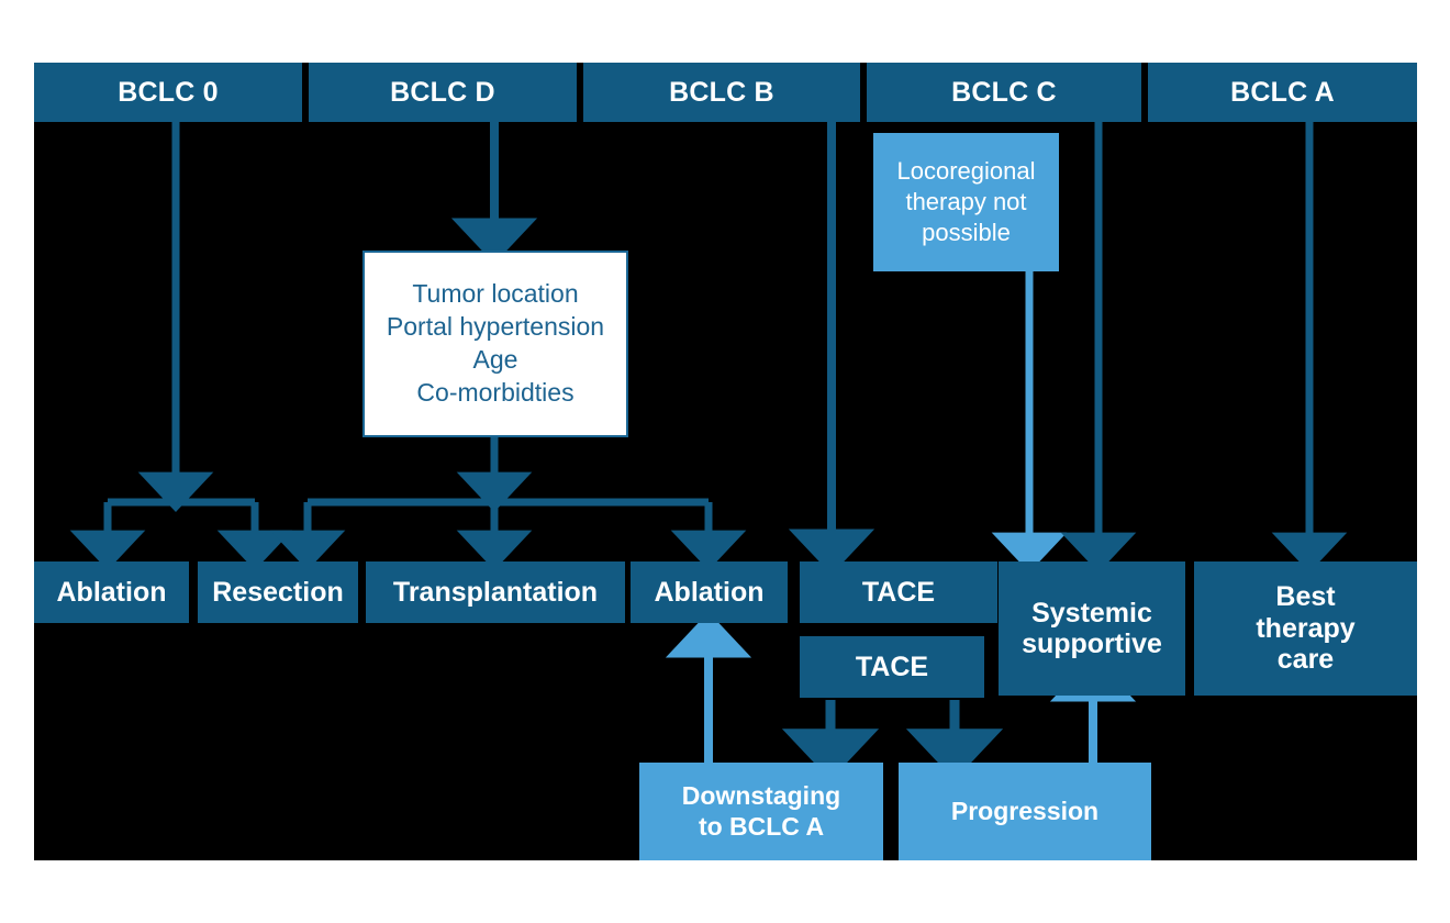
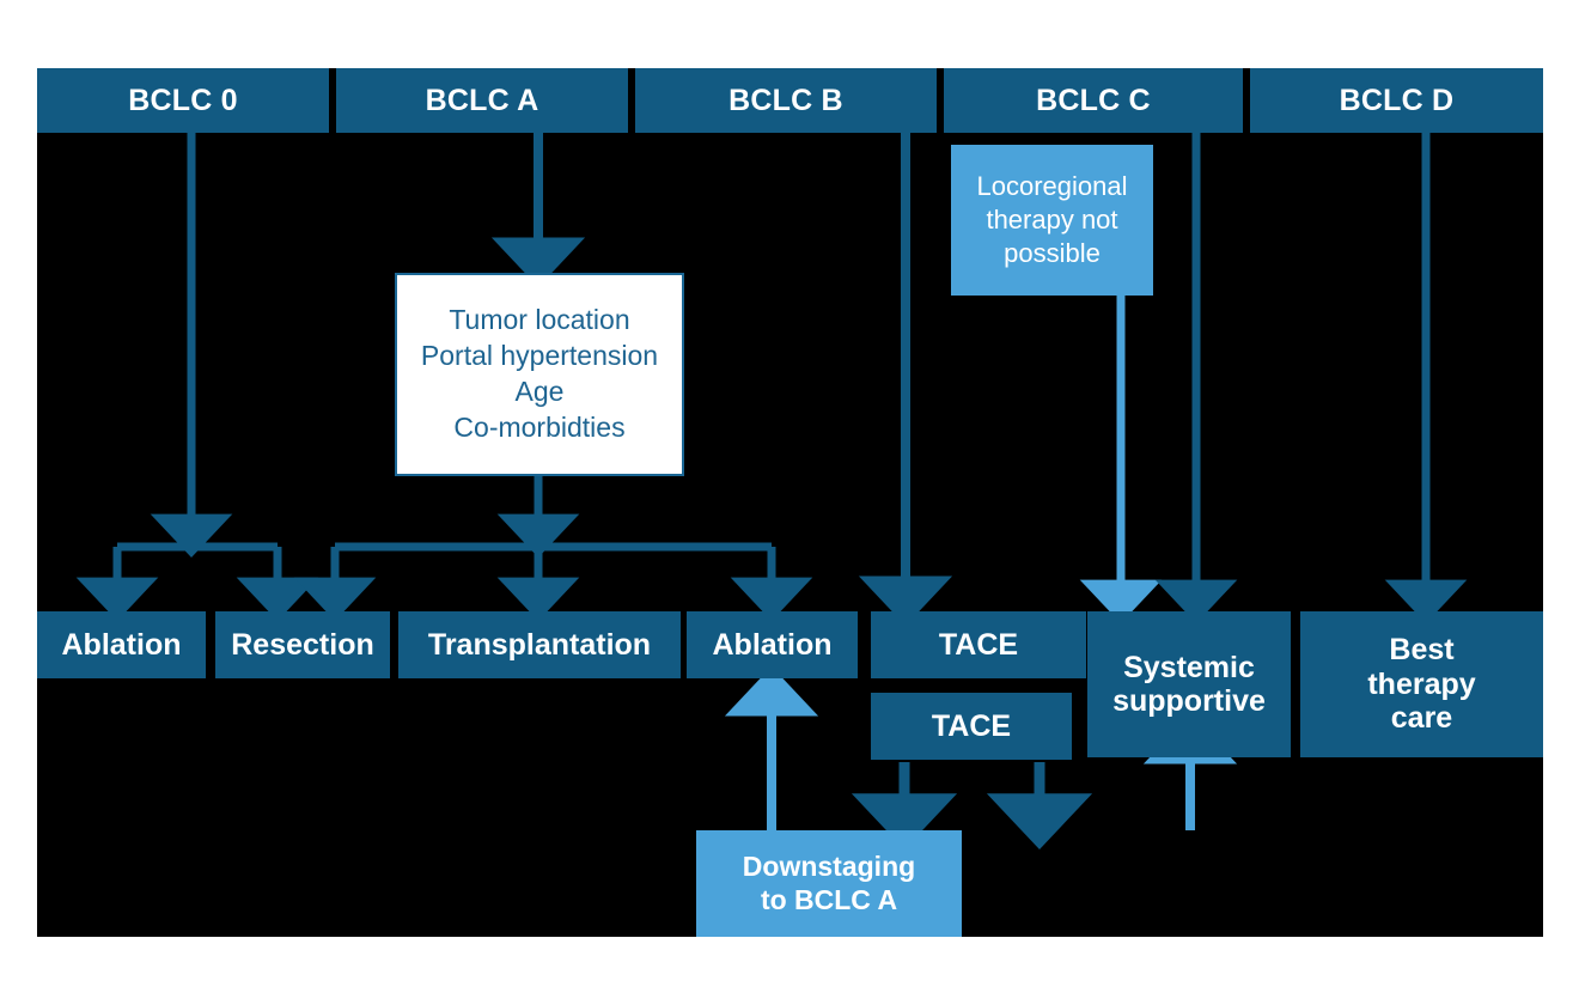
  BCLC 0
- BCLC D
+ BCLC A
  BCLC B
  BCLC C
- BCLC A
+ BCLC D
  Locoregional
  therapy not
  possible
  Tumor location
  Portal hypertension
  Age
  Co-morbidties
  Ablation
  Resection
  Transplantation
  Ablation
  TACE
  TACE
  Systemic
  supportive
  Best
  therapy
  care
  Downstaging
  to BCLC A
- Progression
